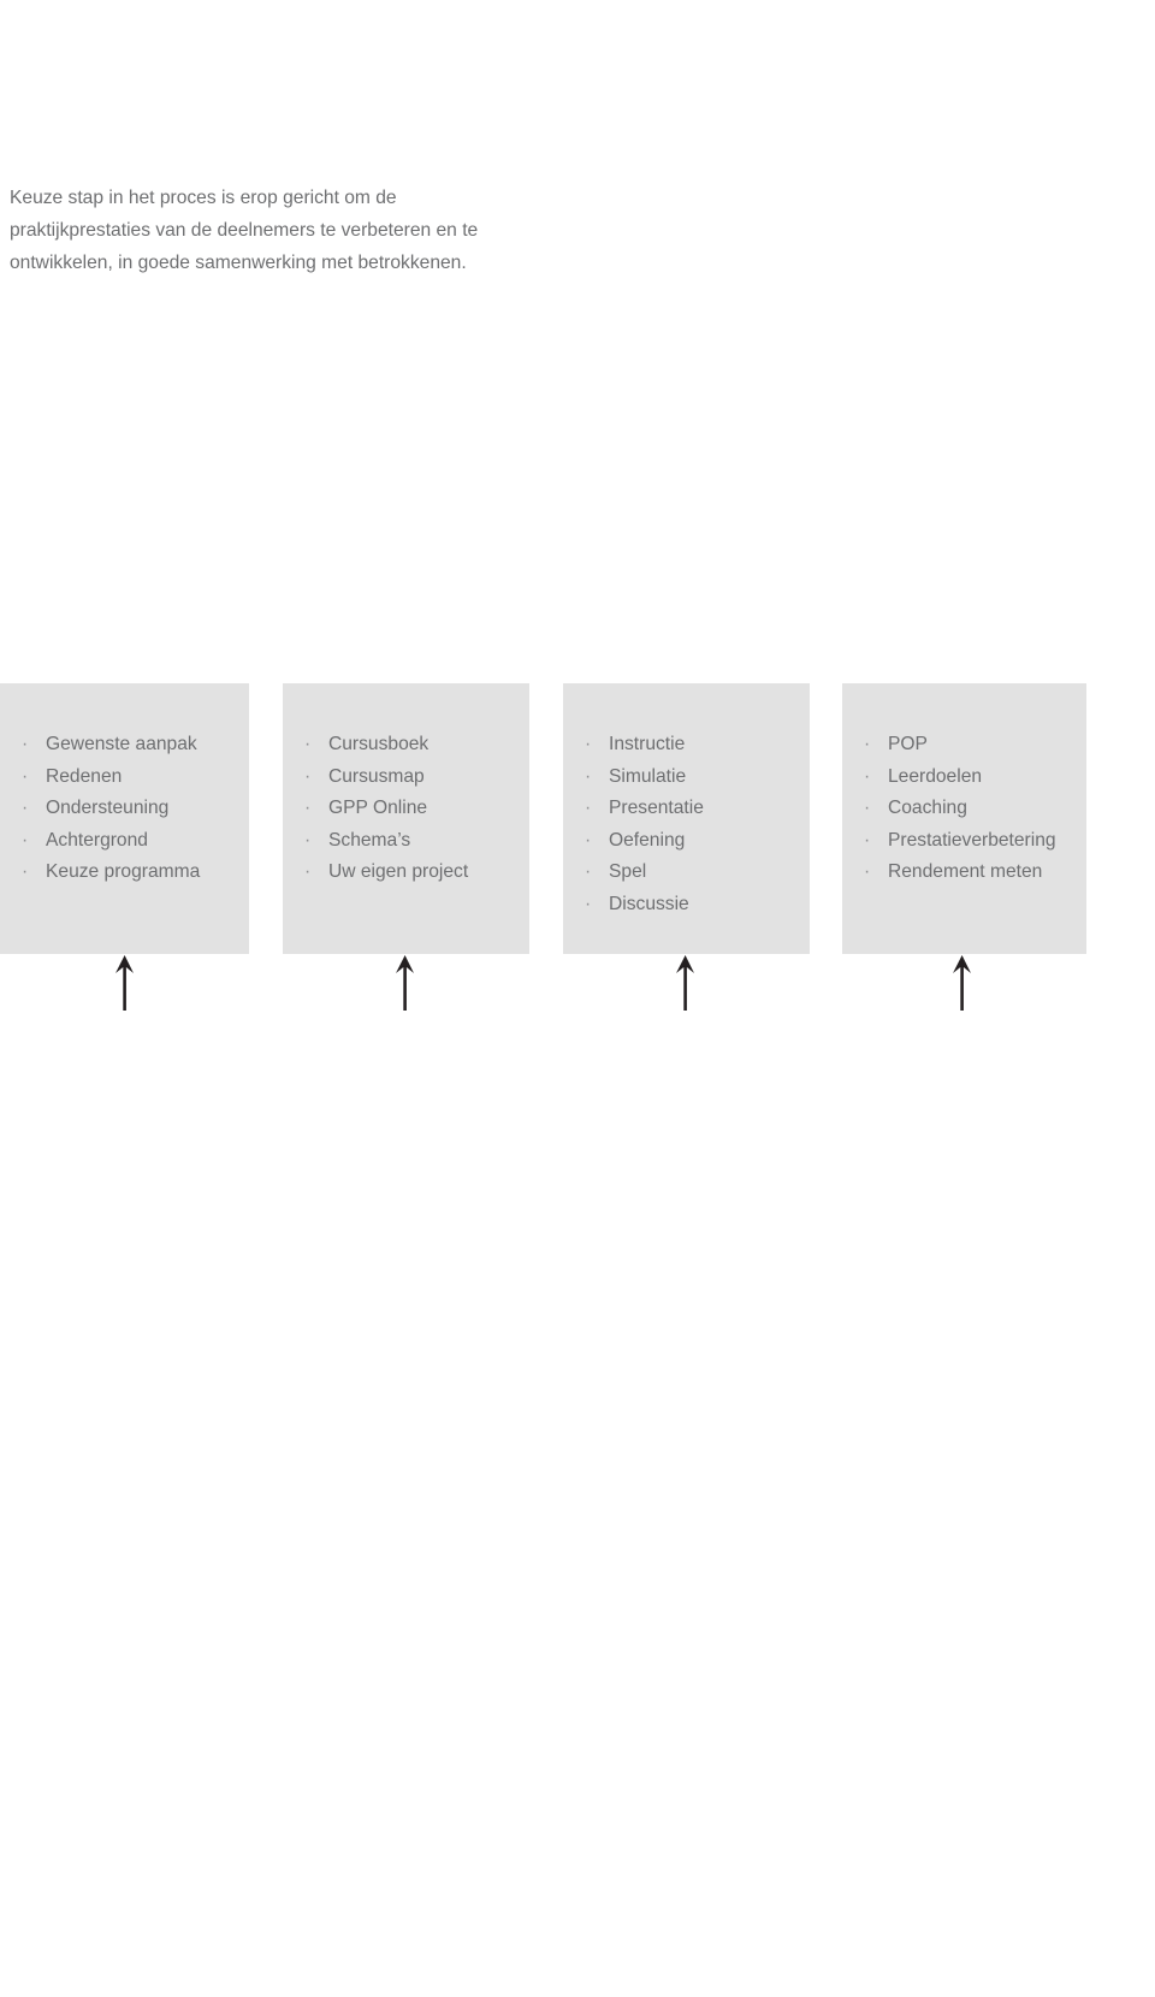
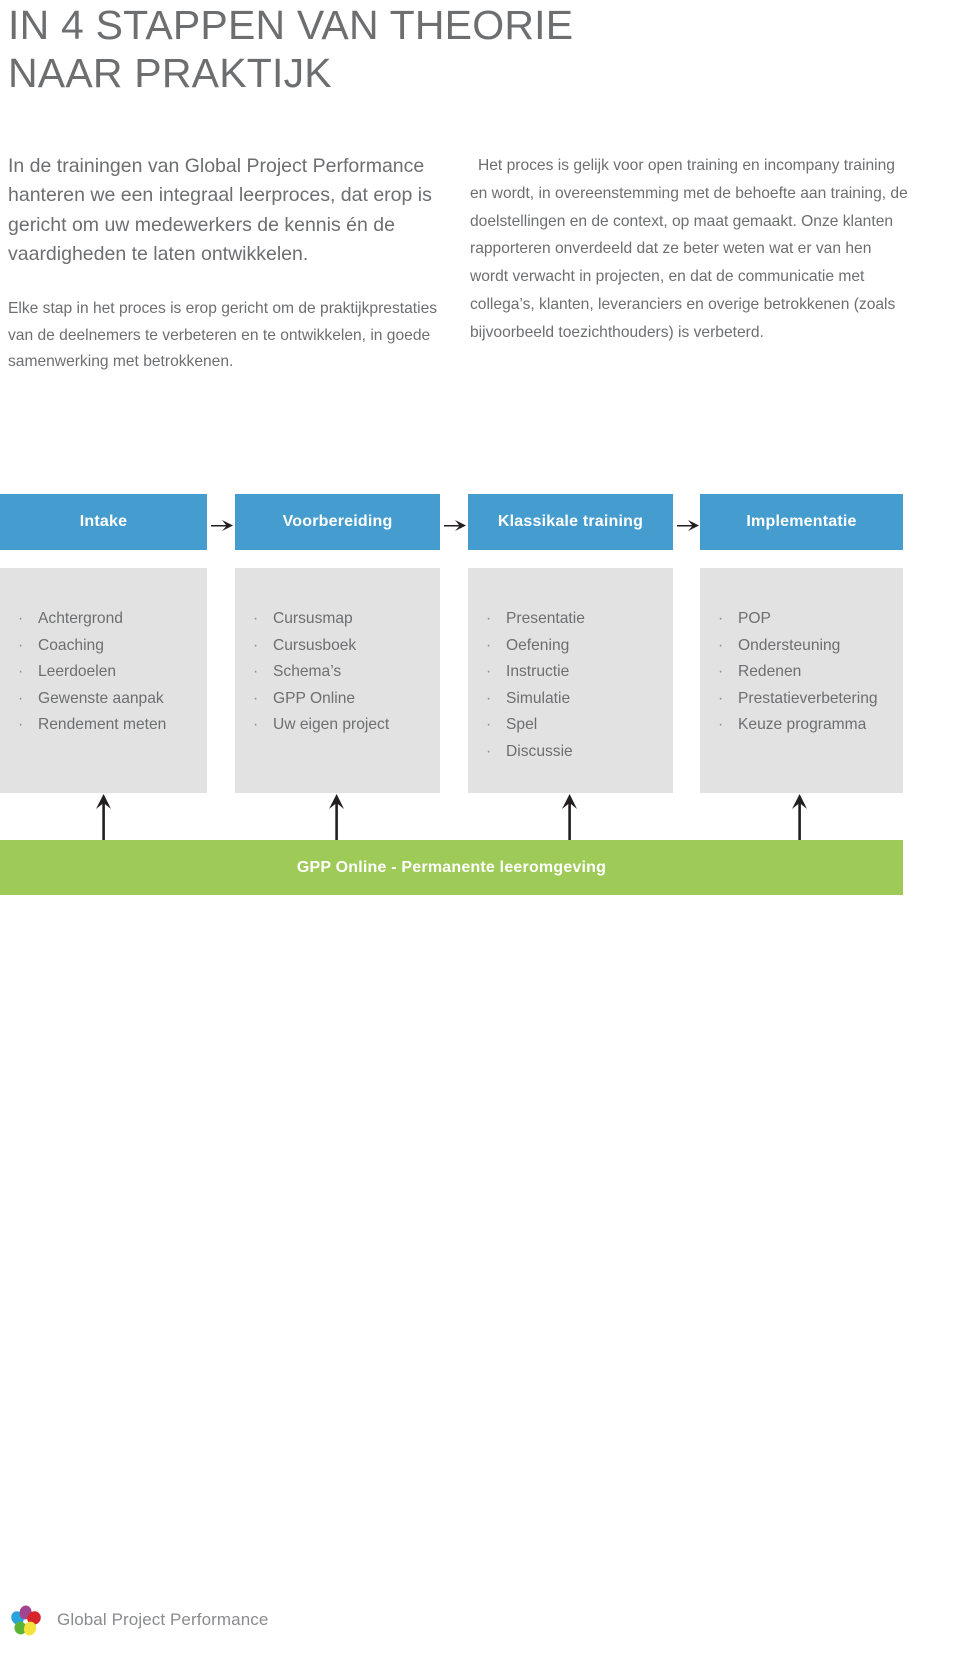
+ IN 4 STAPPEN VAN THEORIE
+ NAAR PRAKTIJK
+ In de trainingen van Global Project Performance hanteren we een integraal leerproces, dat erop is gericht om uw medewerkers de kennis én de vaardigheden te laten ontwikkelen.
- Keuze stap in het proces is erop gericht om de praktijkprestaties van de deelnemers te verbeteren en te ontwikkelen, in goede samenwerking met betrokkenen.
+ Elke stap in het proces is erop gericht om de praktijkprestaties van de deelnemers te verbeteren en te ontwikkelen, in goede samenwerking met betrokkenen.
+ Het proces is gelijk voor open training en incompany training en wordt, in overeenstemming met de behoefte aan training, de doelstellingen en de context, op maat gemaakt. Onze klanten rapporteren onverdeeld dat ze beter weten wat er van hen wordt verwacht in projecten, en dat de communicatie met collega’s, klanten, leveranciers en overige betrokkenen (zoals bijvoorbeeld toezichthouders) is verbeterd.
+ Intake
+ Voorbereiding
+ Klassikale training
+ Implementatie
  ·
- Gewenste aanpak
+ Achtergrond
  ·
- Redenen
+ Coaching
  ·
- Ondersteuning
+ Leerdoelen
  ·
- Achtergrond
+ Gewenste aanpak
  ·
- Keuze programma
+ Rendement meten
  ·
- Cursusboek
+ Cursusmap
  ·
- Cursusmap
+ Cursusboek
  ·
- GPP Online
+ Schema’s
  ·
- Schema’s
+ GPP Online
  ·
  Uw eigen project
  ·
- Instructie
+ Presentatie
  ·
- Simulatie
+ Oefening
  ·
- Presentatie
+ Instructie
  ·
- Oefening
+ Simulatie
  ·
  Spel
  ·
  Discussie
  ·
  POP
  ·
- Leerdoelen
+ Ondersteuning
  ·
- Coaching
+ Redenen
  ·
  Prestatieverbetering
  ·
- Rendement meten
+ Keuze programma
+ GPP Online - Permanente leeromgeving
+ Global Project Performance
